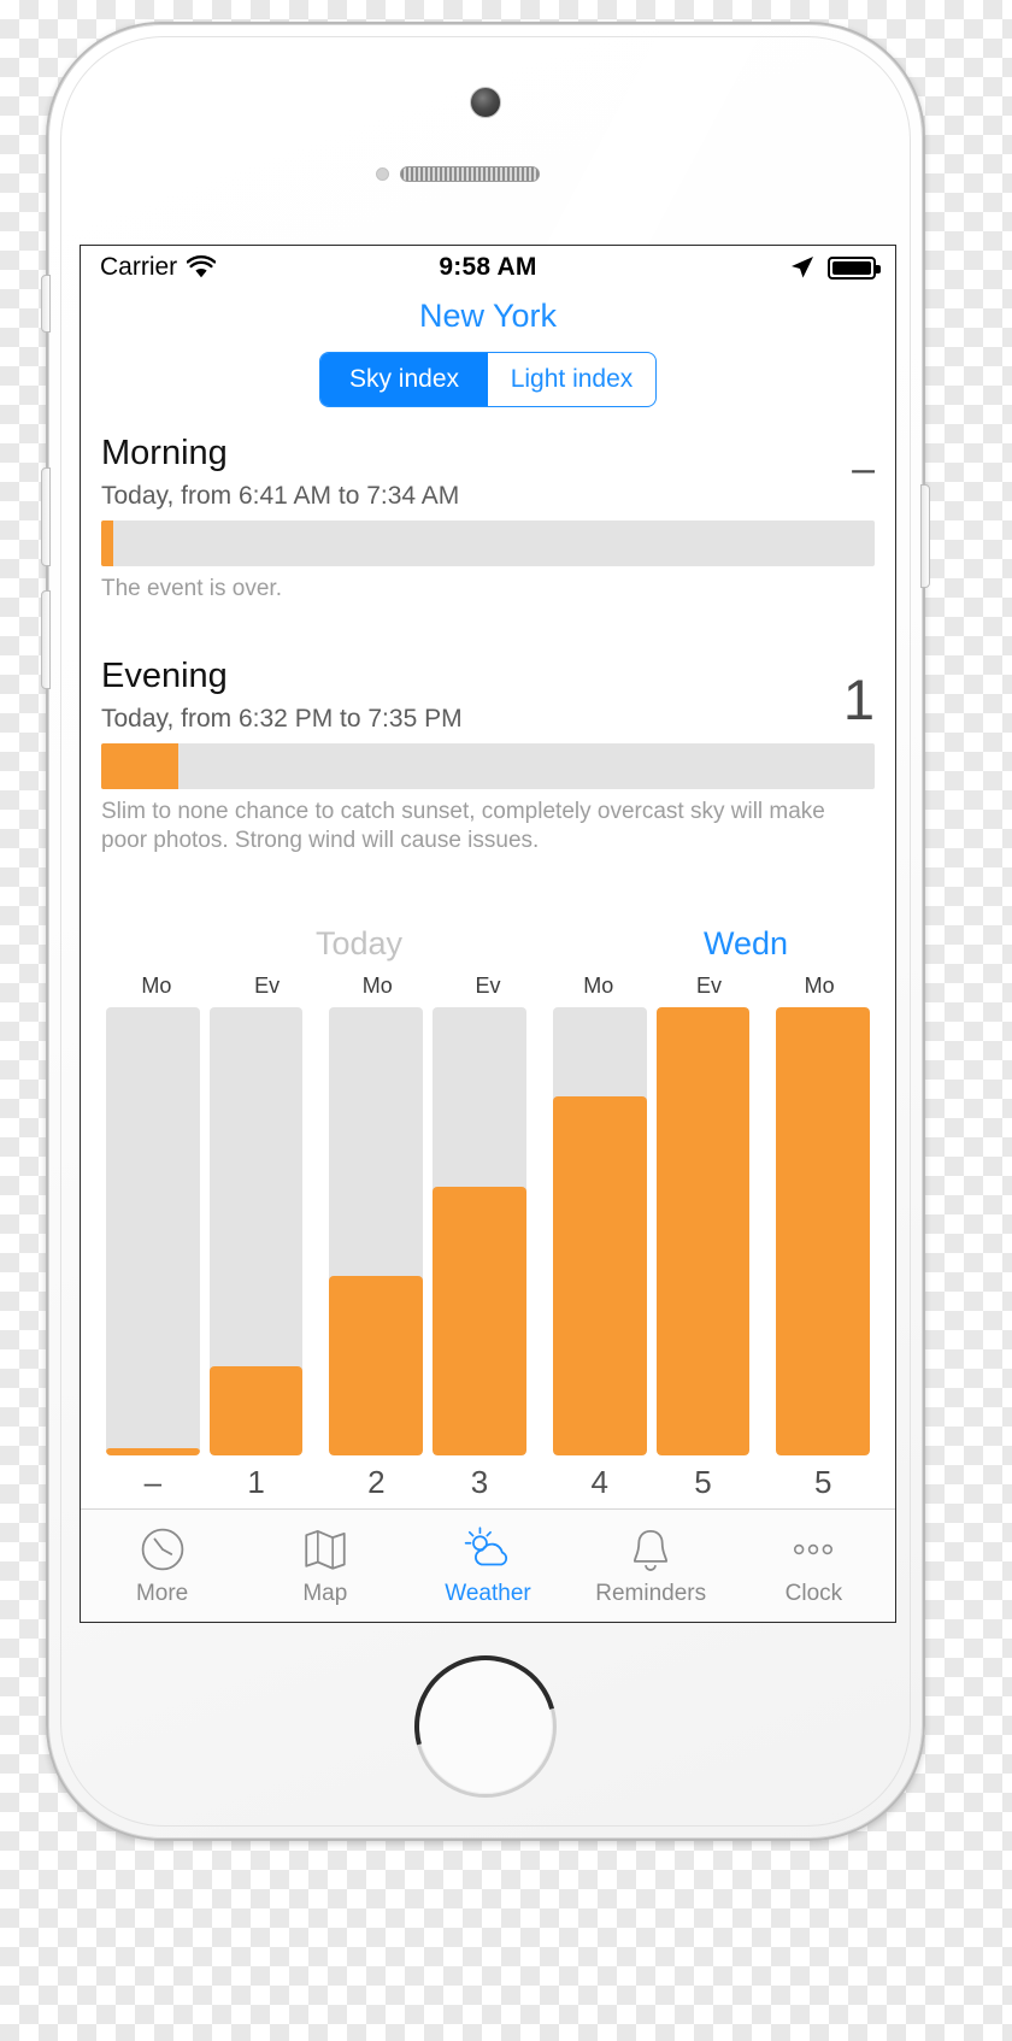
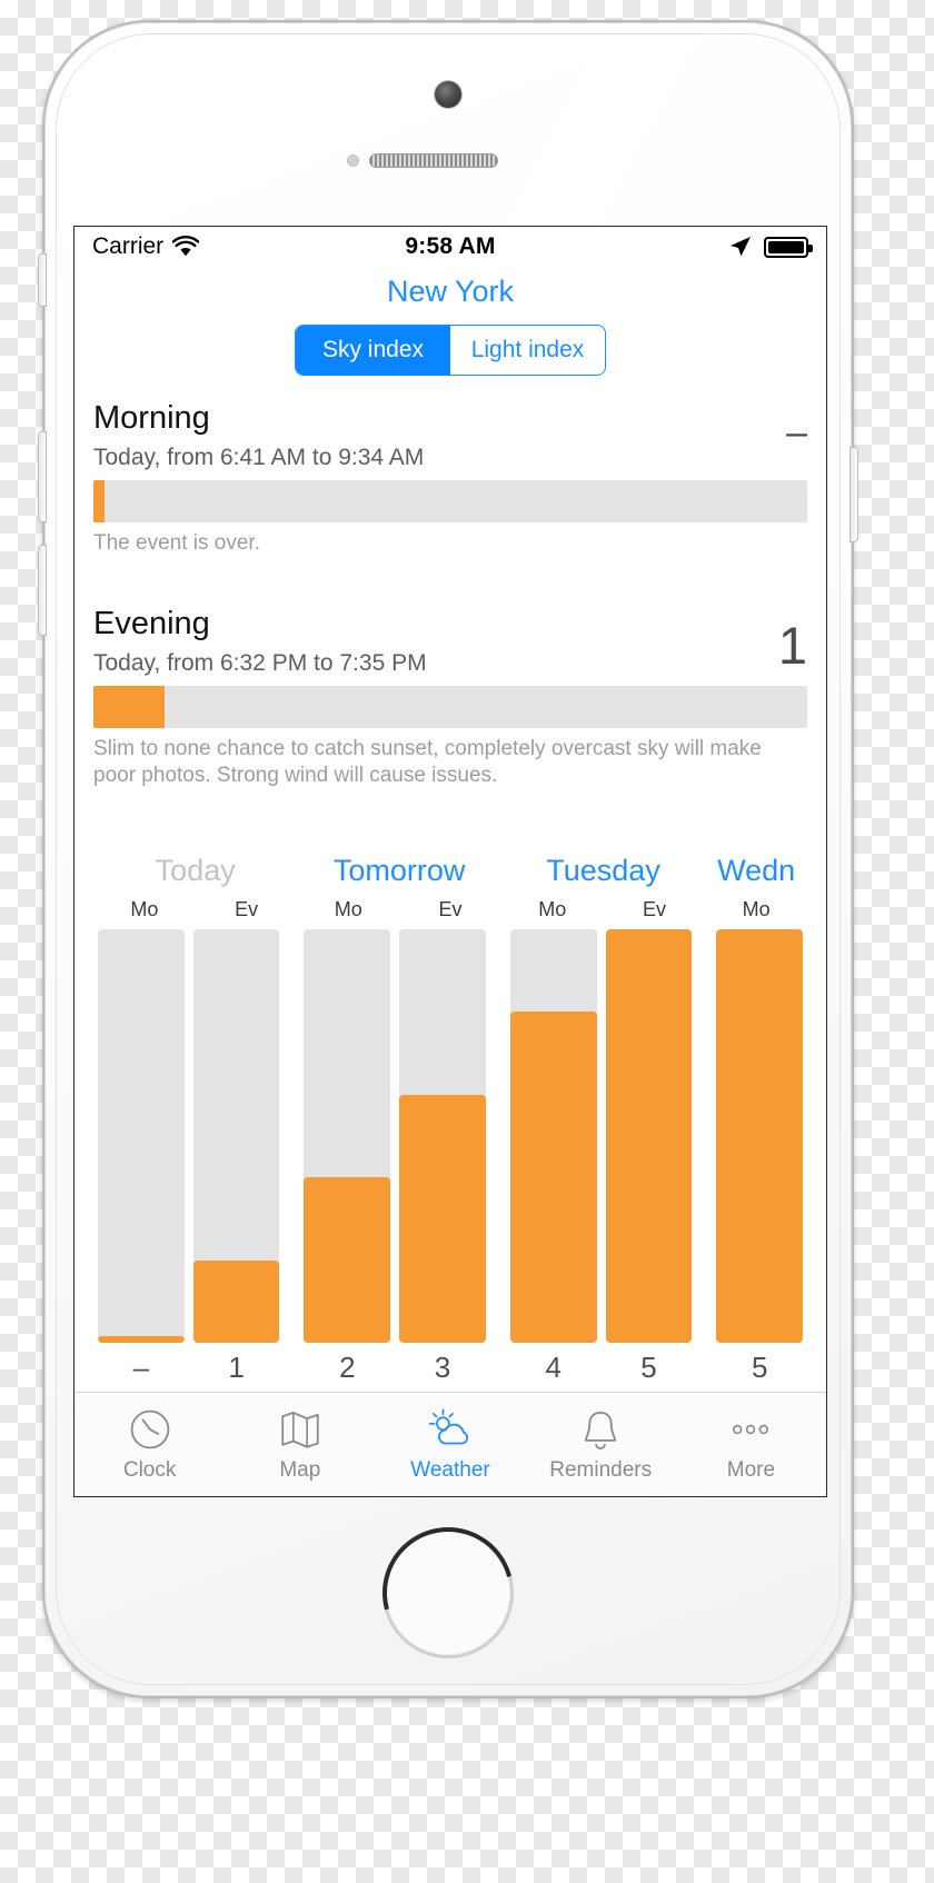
  Carrier
  9:58 AM
  New York
  Sky index
  Light index
  Morning
- Today, from 6:41 AM to 7:34 AM
+ Today, from 6:41 AM to 9:34 AM
  –
  The event is over.
  Evening
  Today, from 6:32 PM to 7:35 PM
  1
  Slim to none chance to catch sunset, completely overcast sky will make poor photos. Strong wind will cause issues.
  Today
+ Tomorrow
+ Tuesday
  Wedn
  Mo
  Ev
  Mo
  Ev
  Mo
  Ev
  Mo
  –
  1
  2
  3
  4
  5
  5
- More
+ Clock
  Map
  Weather
  Reminders
- Clock
+ More
